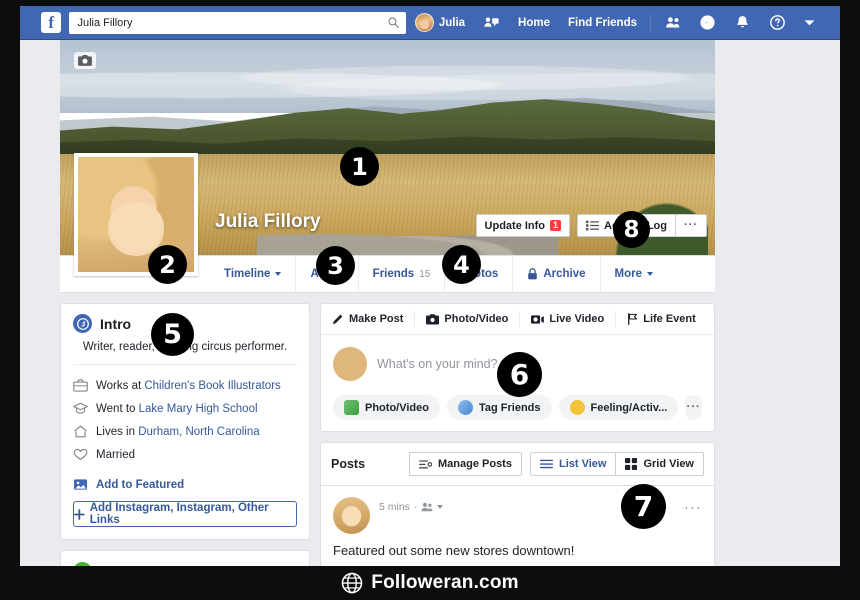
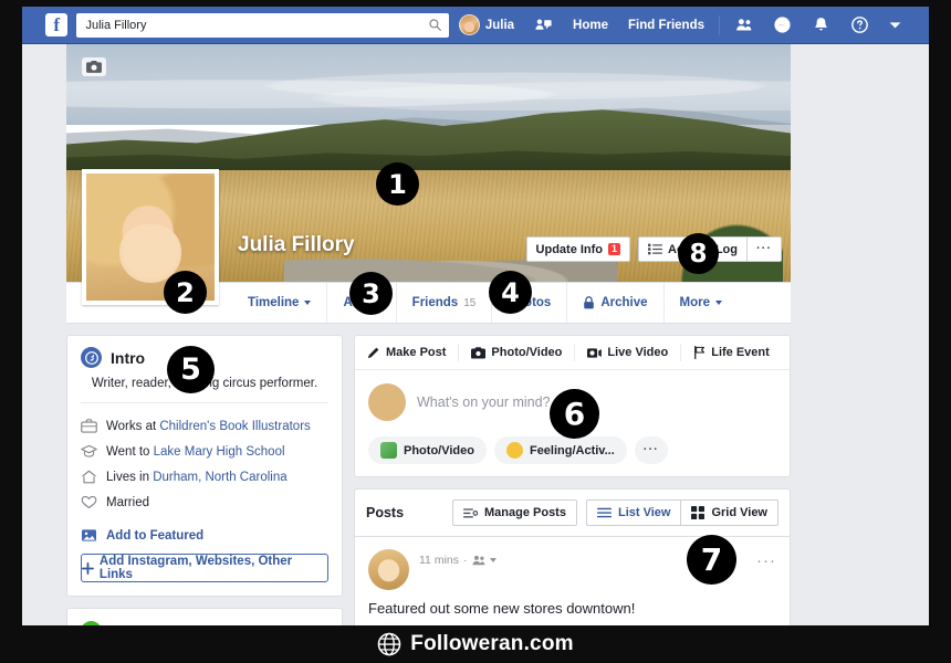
  f
  Julia Fillory
  Julia
  Home
  Find Friends
  Julia Fillory
  Update Info
  1
  ···
  Timeline
  Friends
  15
  Archive
  More
  Intro
  Writer, reader,g circus performer.
  Works at Children's Book Illustrators
  Went to Lake Mary High School
  Lives in Durham, North Carolina
  Married
  Add to Featured
- Add Instagram, Instagram, Other Links
+ Add Instagram, Websites, Other Links
  Make Post
  Photo/Video
  Live Video
  Life Event
  What's on your mind?
  Photo/Video
- Tag Friends
  Feeling/Activ...
  ···
  Posts
  Manage Posts
  List View
  Grid View
- 5 mins
+ 11 mins
  ·
  ···
  Featured out some new stores downtown!
  1
  2
  3
  4
  5
  6
  7
  8
  Followeran.com
